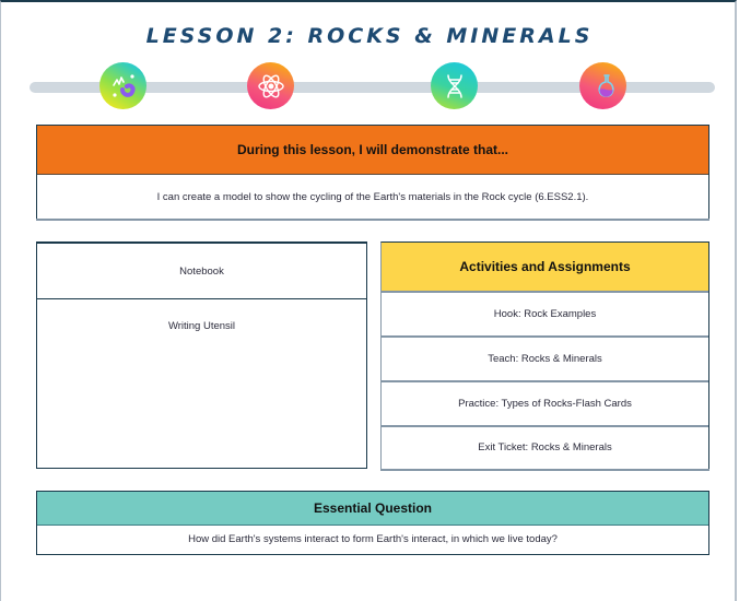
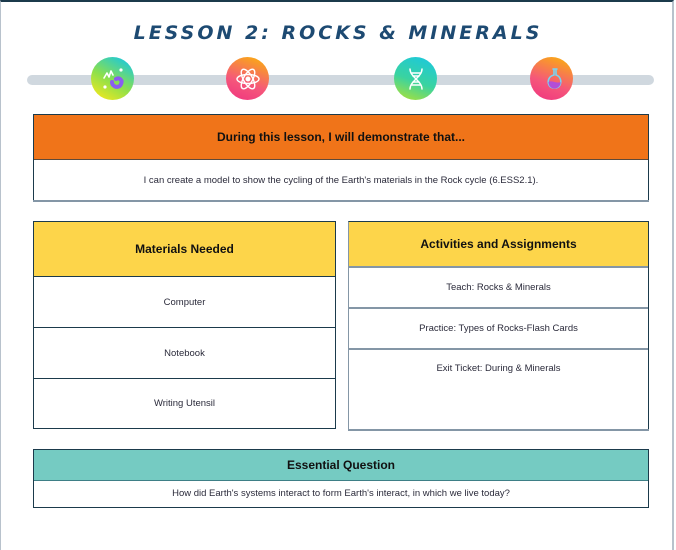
  LESSON 2: ROCKS & MINERALS
  During this lesson, I will demonstrate that...
  I can create a model to show the cycling of the Earth's materials in the Rock cycle (6.ESS2.1).
+ Materials Needed
+ Computer
  Notebook
  Writing Utensil
  Activities and Assignments
- Hook: Rock Examples
  Teach: Rocks & Minerals
  Practice: Types of Rocks-Flash Cards
- Exit Ticket: Rocks & Minerals
+ Exit Ticket: During & Minerals
  Essential Question
  How did Earth's systems interact to form Earth's interact, in which we live today?
